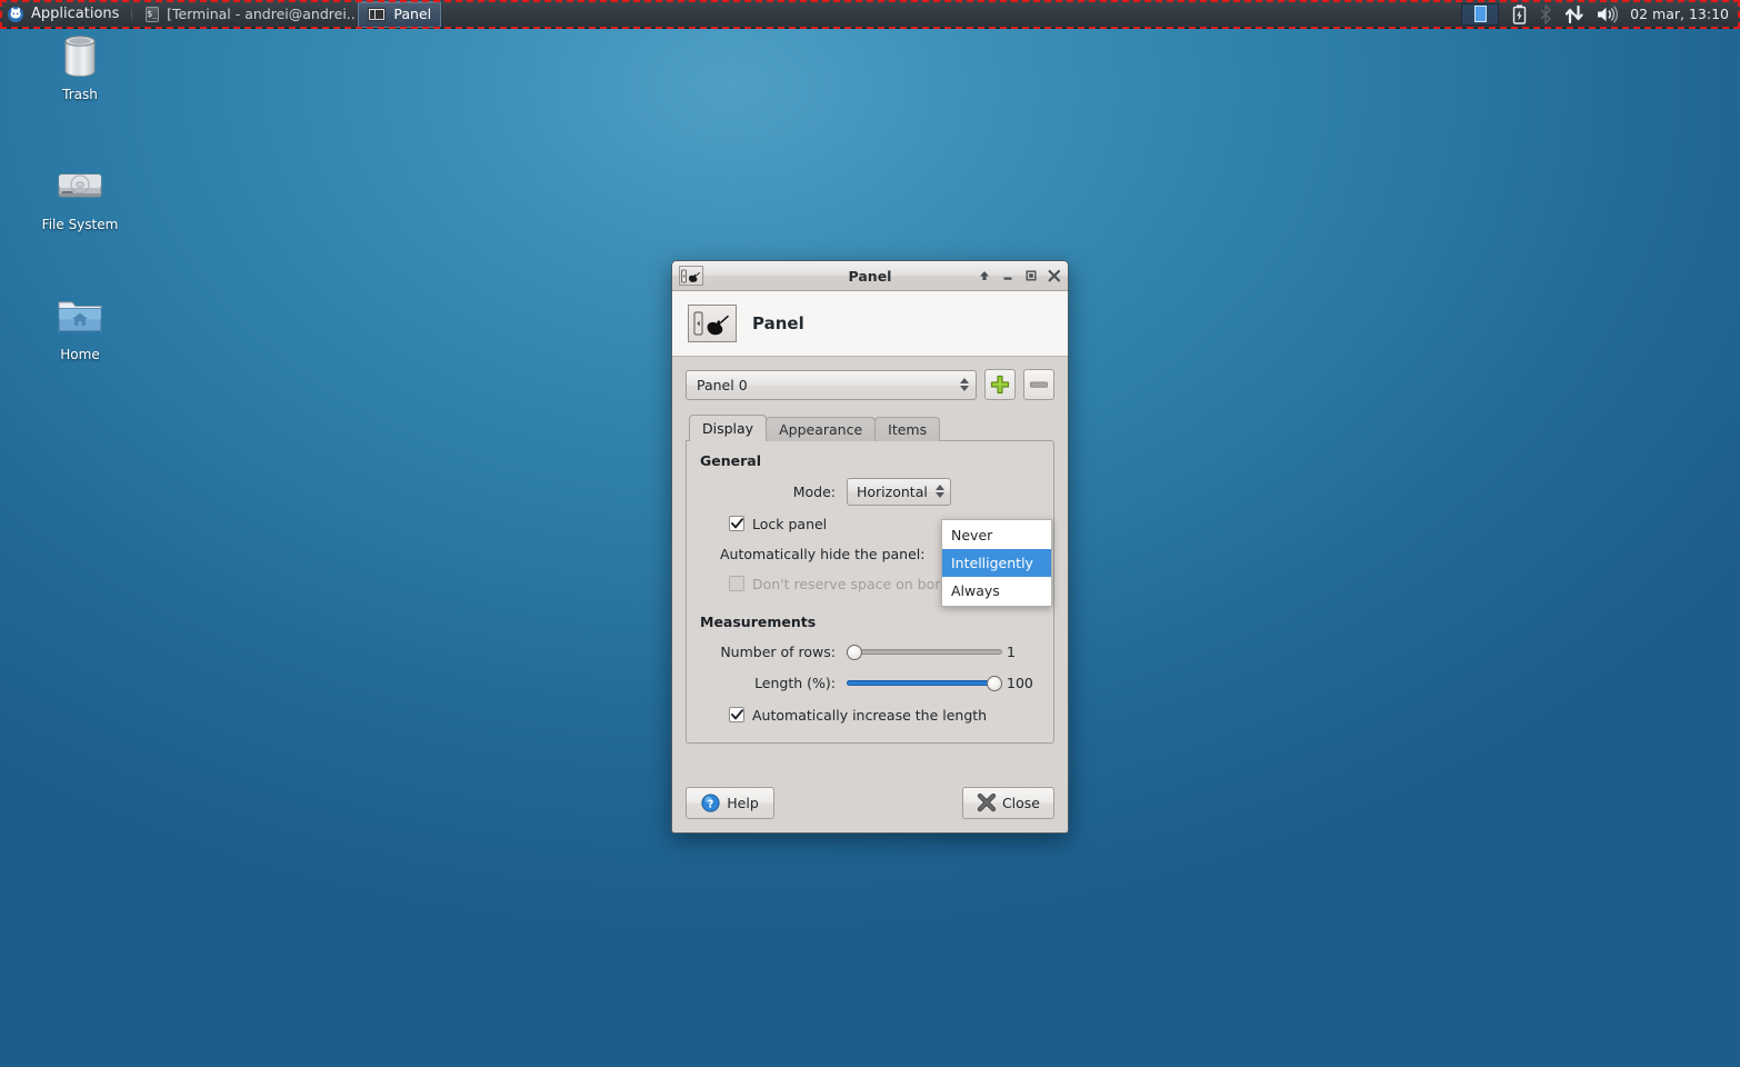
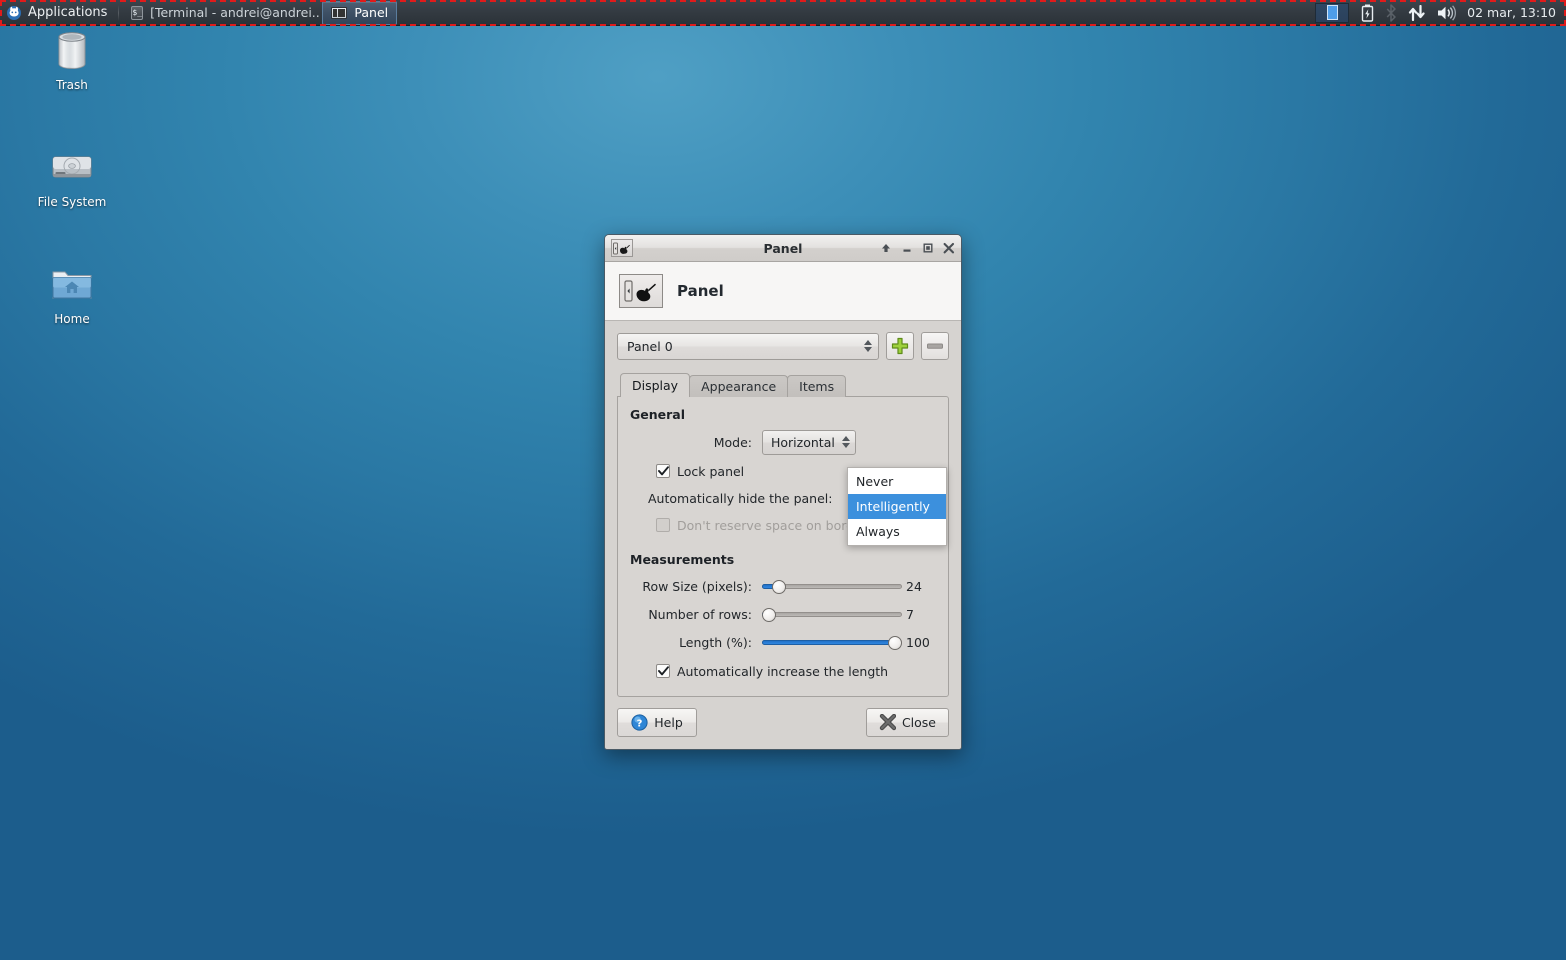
  Applications
  $_
  [Terminal - andrei@andrei..
  Panel
  02 mar, 13:10
  Trash
  File System
  Home
  Panel
  Panel
  Panel 0
  Display
  Appearance
  Items
  General
  Mode:
  Horizontal
  Lock panel
  Automatically hide the panel:
  Don't reserve space on bor
  Measurements
+ Row Size (pixels):
+ 24
  Number of rows:
- 1
+ 7
  Length (%):
  100
  Automatically increase the length
  Never
  Intelligently
  Always
  ?
  Help
  Close
